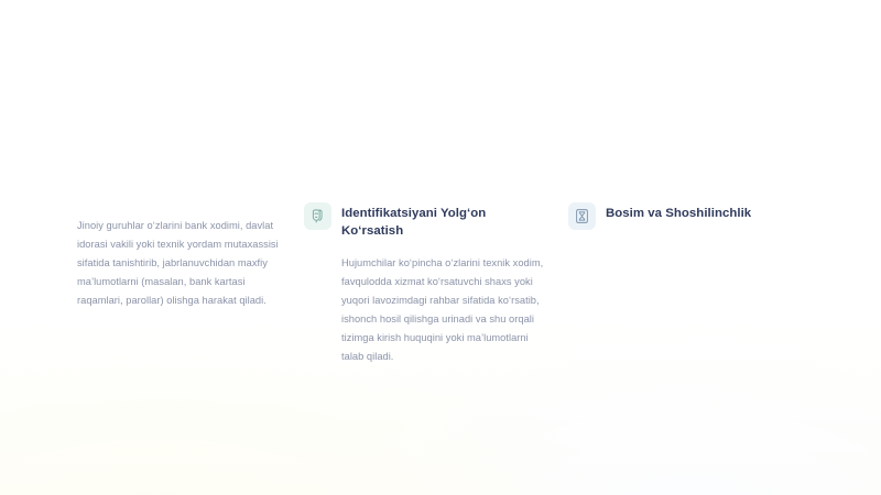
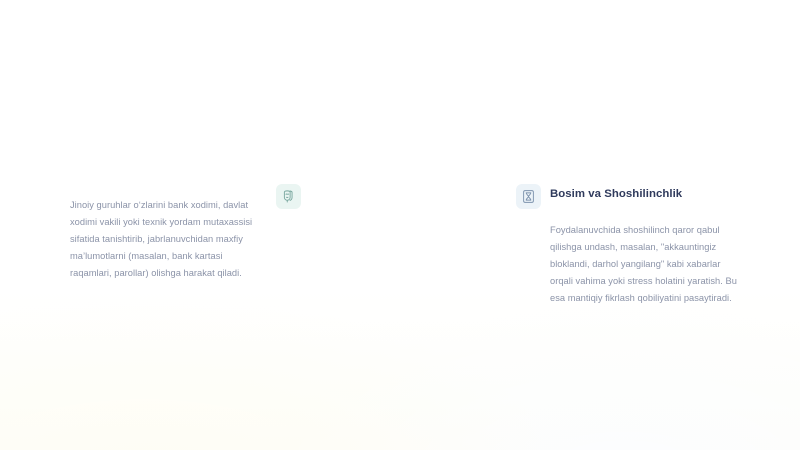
- Jinoiy guruhlar o‘zlarini bank xodimi, davlat idorasi vakili yoki texnik yordam mutaxassisi sifatida tanishtirib, jabrlanuvchidan maxfiy ma’lumotlarni (masalan, bank kartasi raqamlari, parollar) olishga harakat qiladi.
+ Jinoiy guruhlar o‘zlarini bank xodimi, davlat xodimi vakili yoki texnik yordam mutaxassisi sifatida tanishtirib, jabrlanuvchidan maxfiy ma’lumotlarni (masalan, bank kartasi raqamlari, parollar) olishga harakat qiladi.
- Identifikatsiyani Yolg‘on Ko‘rsatish
- Hujumchilar ko‘pincha o‘zlarini texnik xodim, favqulodda xizmat ko‘rsatuvchi shaxs yoki yuqori lavozimdagi rahbar sifatida ko‘rsatib, ishonch hosil qilishga urinadi va shu orqali tizimga kirish huquqini yoki ma’lumotlarni talab qiladi.
  Bosim va Shoshilinchlik
+ Foydalanuvchida shoshilinch qaror qabul qilishga undash, masalan, "akkauntingiz bloklandi, darhol yangilang" kabi xabarlar orqali vahima yoki stress holatini yaratish. Bu esa mantiqiy fikrlash qobiliyatini pasaytiradi.
